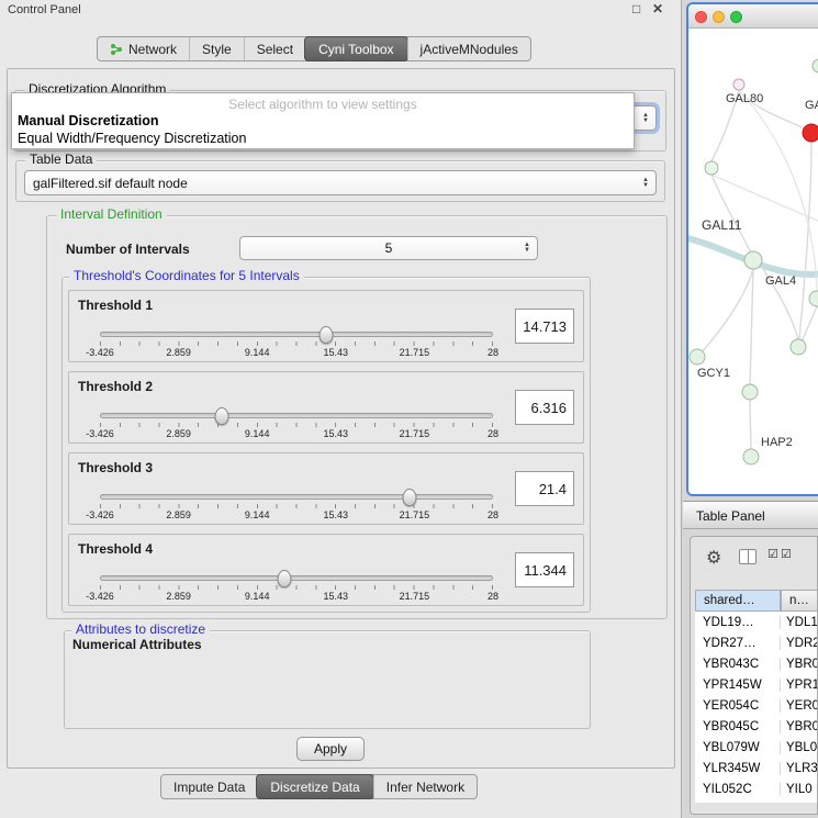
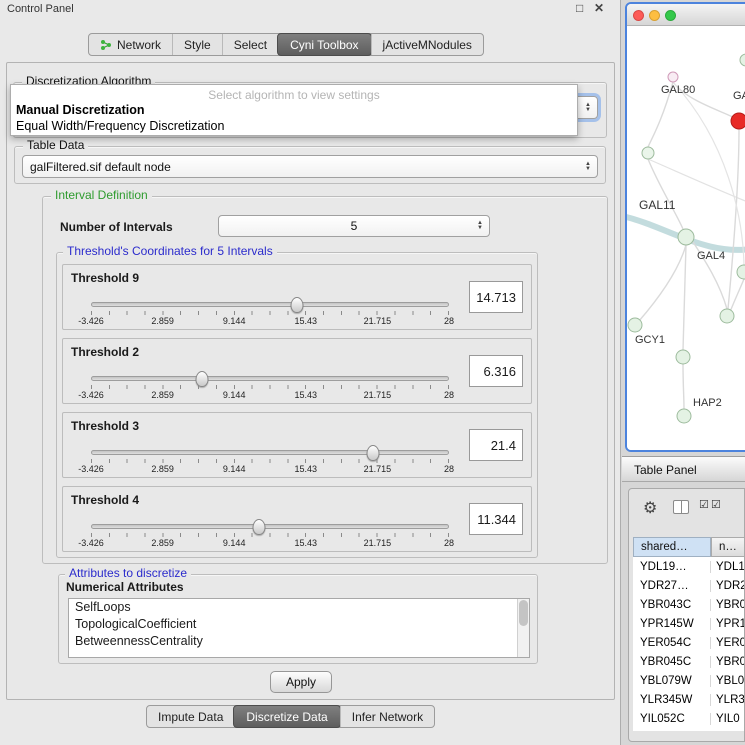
  Control Panel
  □
  ✕
  Network
  Style
  Select
  Cyni Toolbox
  jActiveMNodules
  Discretization Algorithm
  Select algorithm to view settings
  Manual Discretization
  Equal Width/Frequency Discretization
  Table Data
  galFiltered.sif default node
  Interval Definition
  Number of Intervals
  5
  Threshold's Coordinates for 5 Intervals
- Threshold 1
+ Threshold 9
  -3.426
  2.859
  9.144
  15.43
  21.715
  28
  14.713
  Threshold 2
  -3.426
  2.859
  9.144
  15.43
  21.715
  28
  6.316
  Threshold 3
  -3.426
  2.859
  9.144
  15.43
  21.715
  28
  21.4
  Threshold 4
  -3.426
  2.859
  9.144
  15.43
  21.715
  28
  11.344
  Attributes to discretize
  Numerical Attributes
+ SelfLoops
+ TopologicalCoefficient
+ BetweennessCentrality
  Apply
  Impute Data
  Discretize Data
  Infer Network
  GAL80
  GAL11
  GAL4
  GCY1
  HAP2
  Table Panel
  ⚙
  ☑
  ☑
  shared…
  n…
  YDL19…
  YDL1
  YDR27…
  YDR2
  YBR043C
  YBR0
  YPR145W
  YPR1
  YER054C
  YER0
  YBR045C
  YBR0
  YBL079W
  YBL0
  YLR345W
  YLR3
  YIL052C
  YIL0
